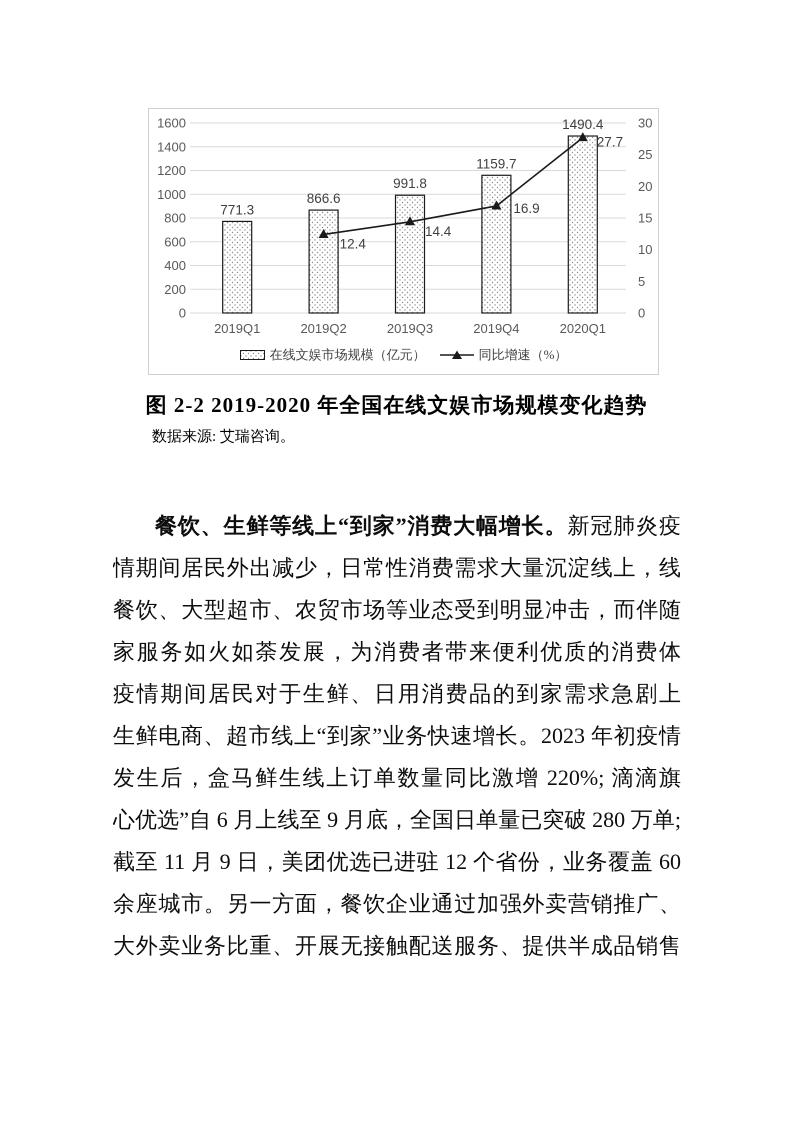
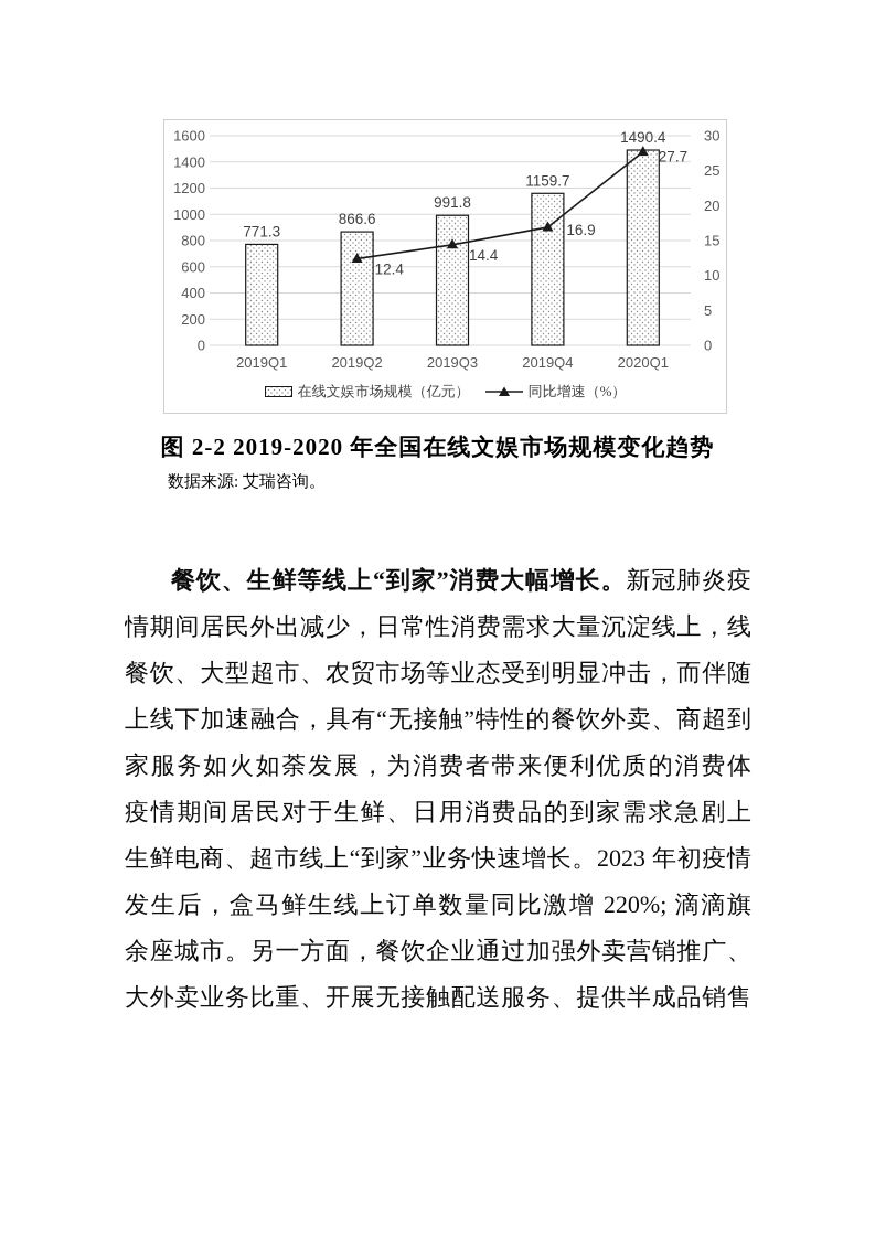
  0
  200
  400
  600
  800
  1000
  1200
  1400
  1600
  0
  5
  10
  15
  20
  25
  30
  2019Q1
  2019Q2
  2019Q3
  2019Q4
  2020Q1
  771.3
  866.6
  991.8
  1159.7
  1490.4
  12.4
  14.4
  16.9
  27.7
  在线文娱市场规模（亿元）
  同比增速（%）
  图 2-2 2019-2020 年全国在线文娱市场规模变化趋势
  数据来源: 艾瑞咨询。
  餐饮、生鲜等线上“到家”消费大幅增长。新冠肺炎疫
  情期间居民外出减少，日常性消费需求大量沉淀线上，线
  餐饮、大型超市、农贸市场等业态受到明显冲击，而伴随
+ 上线下加速融合，具有“无接触”特性的餐饮外卖、商超到
  家服务如火如荼发展，为消费者带来便利优质的消费体
  疫情期间居民对于生鲜、日用消费品的到家需求急剧上
  生鲜电商、超市线上“到家”业务快速增长。2023 年初疫情
  发生后，盒马鲜生线上订单数量同比激增 220%; 滴滴旗
- 心优选”自 6 月上线至 9 月底，全国日单量已突破 280 万单;
- 截至 11 月 9 日，美团优选已进驻 12 个省份，业务覆盖 60
  余座城市。另一方面，餐饮企业通过加强外卖营销推广、
  大外卖业务比重、开展无接触配送服务、提供半成品销售
